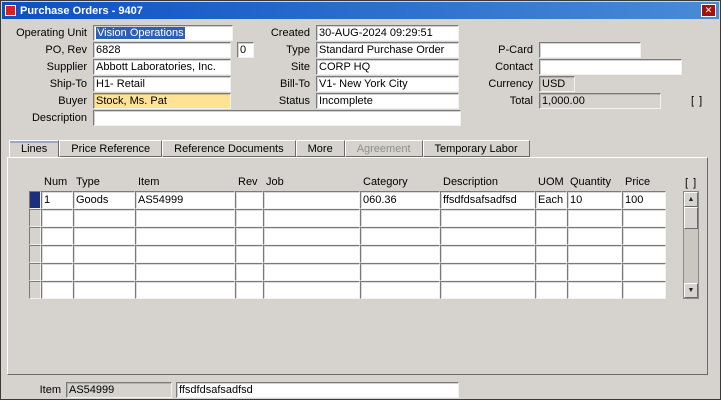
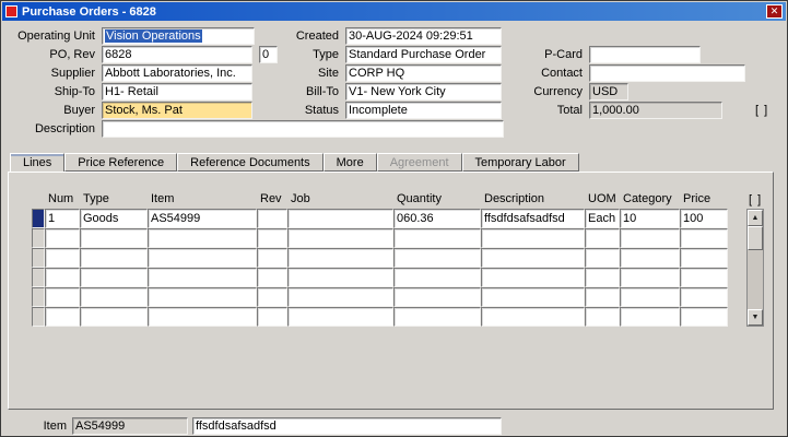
- Purchase Orders - 9407
+ Purchase Orders - 6828
  ✕
  Operating Unit
  Vision Operations
  Created
  30-AUG-2024 09:29:51
  PO, Rev
  6828
  0
  Type
  Standard Purchase Order
  P-Card
  Supplier
  Abbott Laboratories, Inc.
  Site
  CORP HQ
  Contact
  Ship-To
  H1- Retail
  Bill-To
  V1- New York City
  Currency
  USD
  Buyer
  Stock, Ms. Pat
  Status
  Incomplete
  Total
  1,000.00
  [ ]
  Description
  Lines
  Price Reference
  Reference Documents
  More
  Agreement
  Temporary Labor
  Num
  Type
  Item
  Rev
  Job
- Category
+ Quantity
  Description
  UOM
- Quantity
+ Category
  Price
  [ ]
  1
  Goods
  AS54999
  060.36
  ffsdfdsafsadfsd
  Each
  10
  100
  Item
  AS54999
  ffsdfdsafsadfsd
